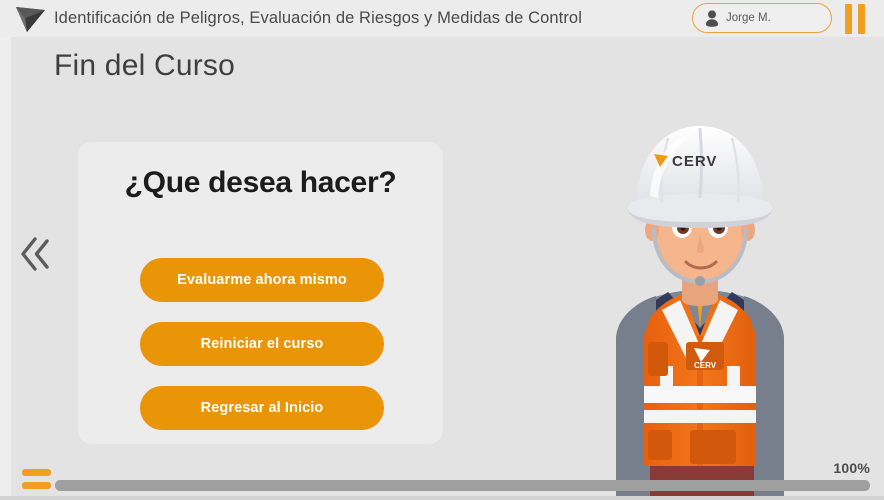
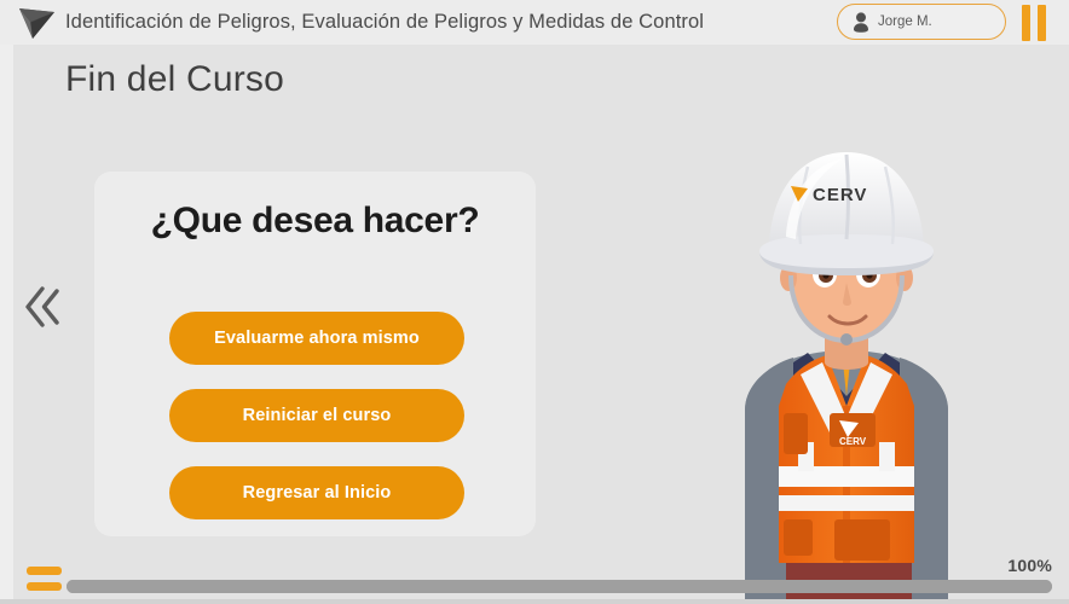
- Identificación de Peligros, Evaluación de Riesgos y Medidas de Control
+ Identificación de Peligros, Evaluación de Peligros y Medidas de Control
  Jorge M.
  Fin del Curso
  ¿Que desea hacer?
  Evaluarme ahora mismo
  Reiniciar el curso
  Regresar al Inicio
  CERV
  CERV
  100%
